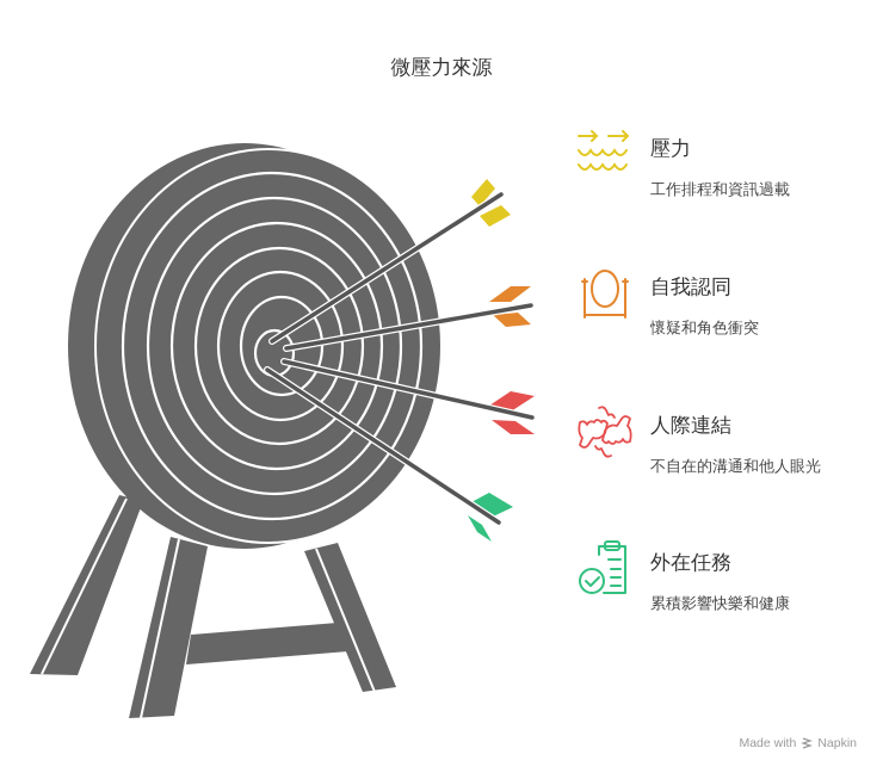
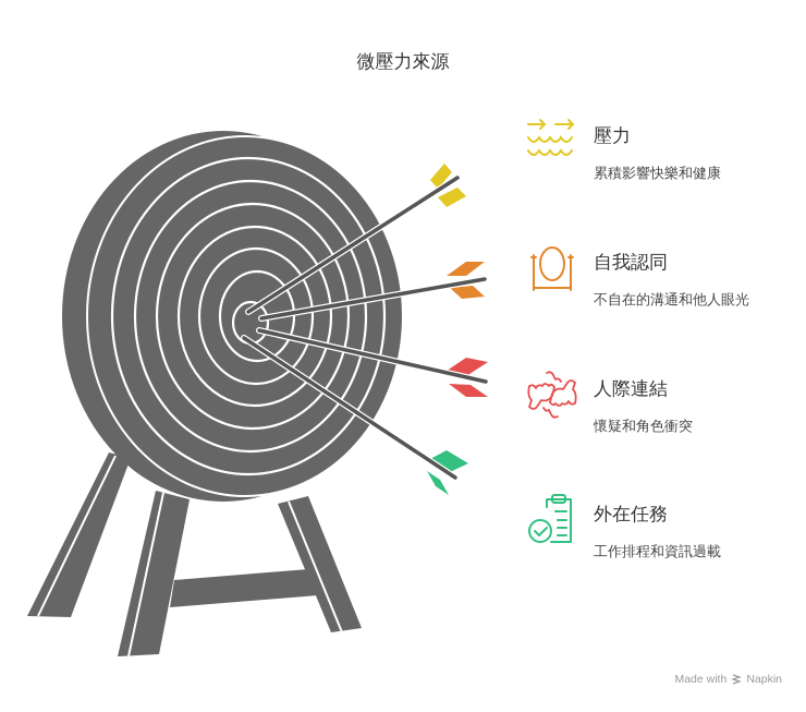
  微壓力來源
  壓力
- 工作排程和資訊過載
+ 累積影響快樂和健康
  自我認同
- 懷疑和角色衝突
+ 不自在的溝通和他人眼光
  人際連結
- 不自在的溝通和他人眼光
+ 懷疑和角色衝突
  外在任務
- 累積影響快樂和健康
+ 工作排程和資訊過載
  Made with
  Napkin
